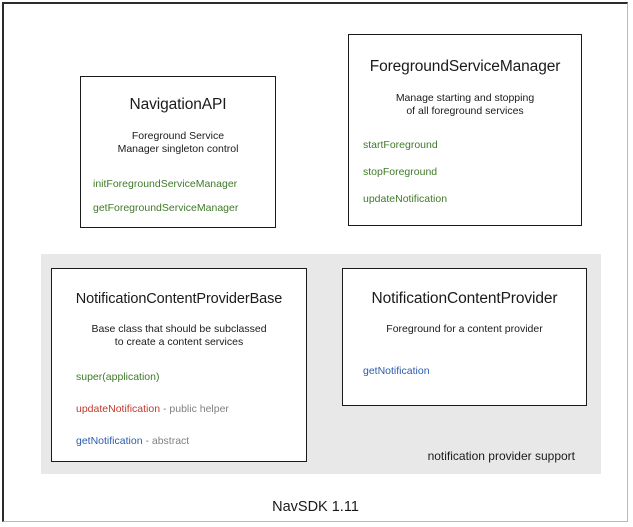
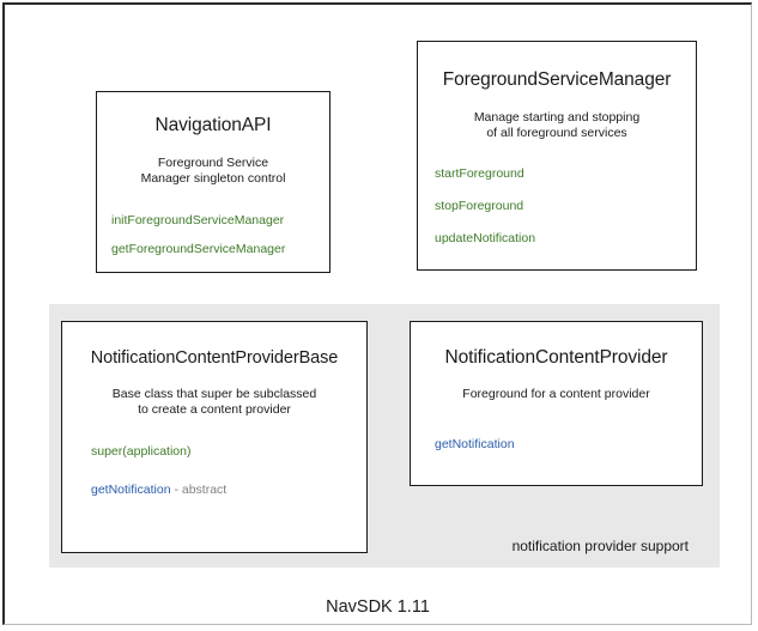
  NavigationAPI
  Foreground Service
  Manager singleton control
  initForegroundServiceManager
  getForegroundServiceManager
  ForegroundServiceManager
  Manage starting and stopping
  of all foreground services
  startForeground
  stopForeground
  updateNotification
  notification provider support
  NotificationContentProviderBase
- Base class that should be subclassed
+ Base class that super be subclassed
- to create a content services
+ to create a content provider
  super(application)
- updateNotification - public helper
  getNotification - abstract
  NotificationContentProvider
  Foreground for a content provider
  getNotification
  NavSDK 1.11
